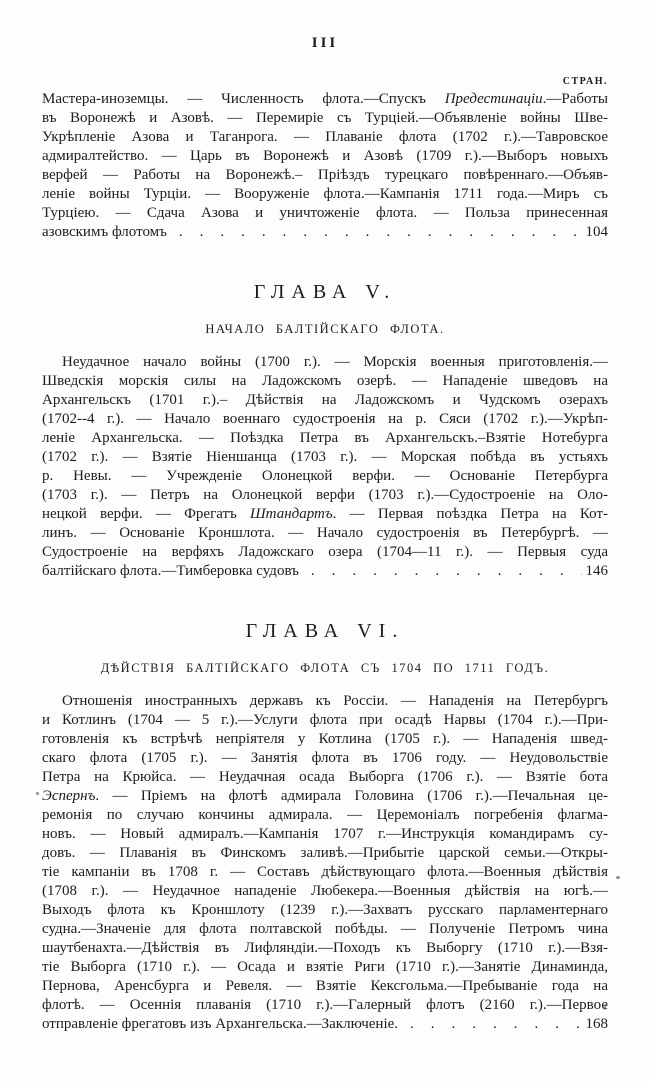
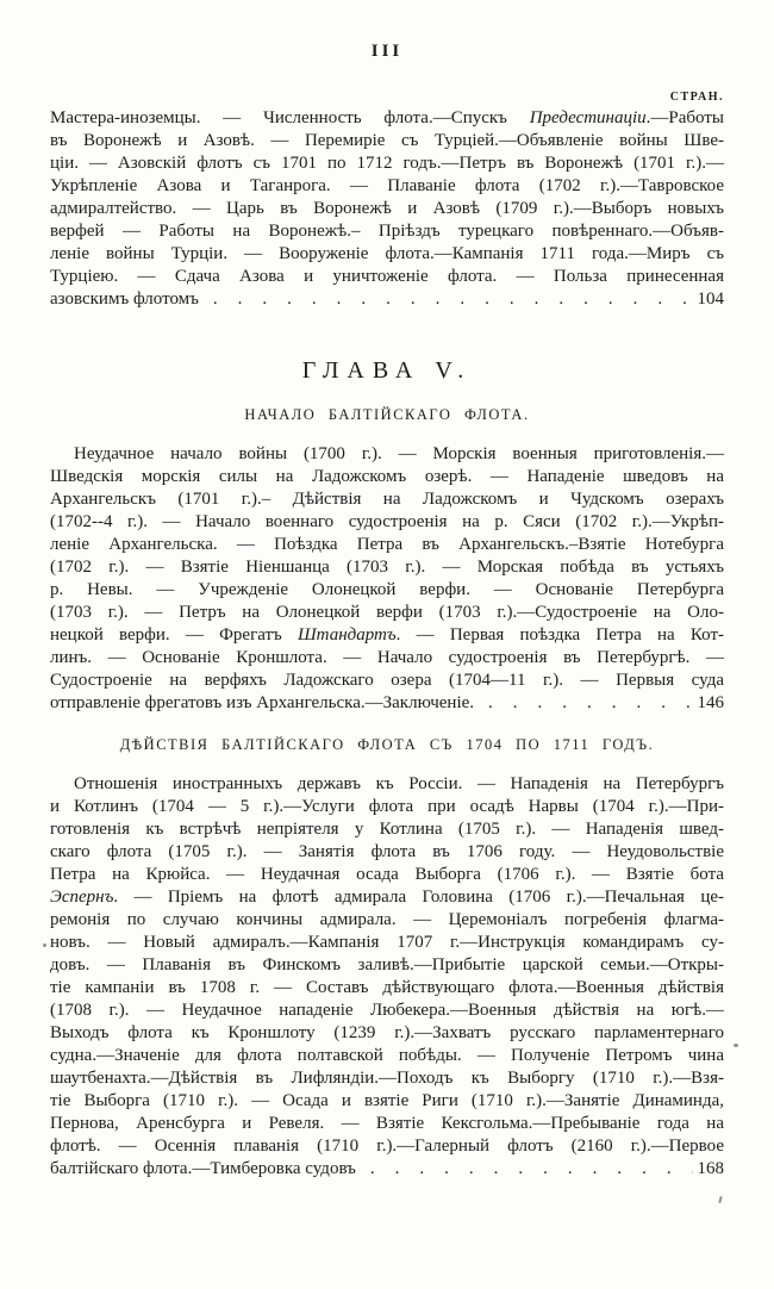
  III
  СТРАН.
  Мастера-иноземцы. — Численность флота.—Спускъ Предестинаціи.—Работы
  въ Воронежѣ и Азовѣ. — Перемиріе съ Турціей.—Объявленіе войны Шве-
+ ціи. — Азовскій флотъ съ 1701 по 1712 годъ.—Петръ въ Воронежѣ (1701 г.).—
  Укрѣпленіе Азова и Таганрога. — Плаваніе флота (1702 г.).—Тавровское
  адмиралтейство. — Царь въ Воронежѣ и Азовѣ (1709 г.).—Выборъ новыхъ
  верфей — Работы на Воронежѣ.– Пріѣздъ турецкаго повѣреннаго.—Объяв-
  леніе войны Турціи. — Вооруженіе флота.—Кампанія 1711 года.—Миръ съ
  Турціею. — Сдача Азова и уничтоженіе флота. — Польза принесенная
  азовскимъ флотомъ
  104
  ГЛАВА V.
  НАЧАЛО БАЛТІЙСКАГО ФЛОТА.
  Неудачное начало войны (1700 г.). — Морскія военныя приготовленія.—
  Шведскія морскія силы на Ладожскомъ озерѣ. — Нападеніе шведовъ на
  Архангельскъ (1701 г.).– Дѣйствія на Ладожскомъ и Чудскомъ озерахъ
  (1702--4 г.). — Начало военнаго судостроенія на р. Сяси (1702 г.).—Укрѣп-
  леніе Архангельска. — Поѣздка Петра въ Архангельскъ.–Взятіе Нотебурга
  (1702 г.). — Взятіе Ніеншанца (1703 г.). — Морская побѣда въ устьяхъ
  р. Невы. — Учрежденіе Олонецкой верфи. — Основаніе Петербурга
  (1703 г.). — Петръ на Олонецкой верфи (1703 г.).—Судостроеніе на Оло-
  нецкой верфи. — Фрегатъ Штандартъ. — Первая поѣздка Петра на Кот-
  линъ. — Основаніе Кроншлота. — Начало судостроенія въ Петербургѣ. —
  Судостроеніе на верфяхъ Ладожскаго озера (1704—11 г.). — Первыя суда
- балтійскаго флота.—Тимберовка судовъ
+ отправленіе фрегатовъ изъ Архангельска.—Заключеніе.
  146
- ГЛАВА VI.
  ДѢЙСТВІЯ БАЛТІЙСКАГО ФЛОТА СЪ 1704 ПО 1711 ГОДЪ.
  Отношенія иностранныхъ державъ къ Россіи. — Нападенія на Петербургъ
  и Котлинъ (1704 — 5 г.).—Услуги флота при осадѣ Нарвы (1704 г.).—При-
  готовленія къ встрѣчѣ непріятеля у Котлина (1705 г.). — Нападенія швед-
  скаго флота (1705 г.). — Занятія флота въ 1706 году. — Неудовольствіе
  Петра на Крюйса. — Неудачная осада Выборга (1706 г.). — Взятіе бота
  Эспернъ. — Пріемъ на флотѣ адмирала Головина (1706 г.).—Печальная це-
  ремонія по случаю кончины адмирала. — Церемоніалъ погребенія флагма-
  новъ. — Новый адмиралъ.—Кампанія 1707 г.—Инструкція командирамъ су-
  довъ. — Плаванія въ Финскомъ заливѣ.—Прибытіе царской семьи.—Откры-
  тіе кампаніи въ 1708 г. — Составъ дѣйствующаго флота.—Военныя дѣйствія
  (1708 г.). — Неудачное нападеніе Любекера.—Военныя дѣйствія на югѣ.—
  Выходъ флота къ Кроншлоту (1239 г.).—Захватъ русскаго парламентернаго
  судна.—Значеніе для флота полтавской побѣды. — Полученіе Петромъ чина
  шаутбенахта.—Дѣйствія въ Лифляндіи.—Походъ къ Выборгу (1710 г.).—Взя-
  тіе Выборга (1710 г.). — Осада и взятіе Риги (1710 г.).—Занятіе Динаминда,
  Пернова, Аренсбурга и Ревеля. — Взятіе Кексгольма.—Пребываніе года на
  флотѣ. — Осеннія плаванія (1710 г.).—Галерный флотъ (2160 г.).—Первое
- отправленіе фрегатовъ изъ Архангельска.—Заключеніе.
+ балтійскаго флота.—Тимберовка судовъ
  168
